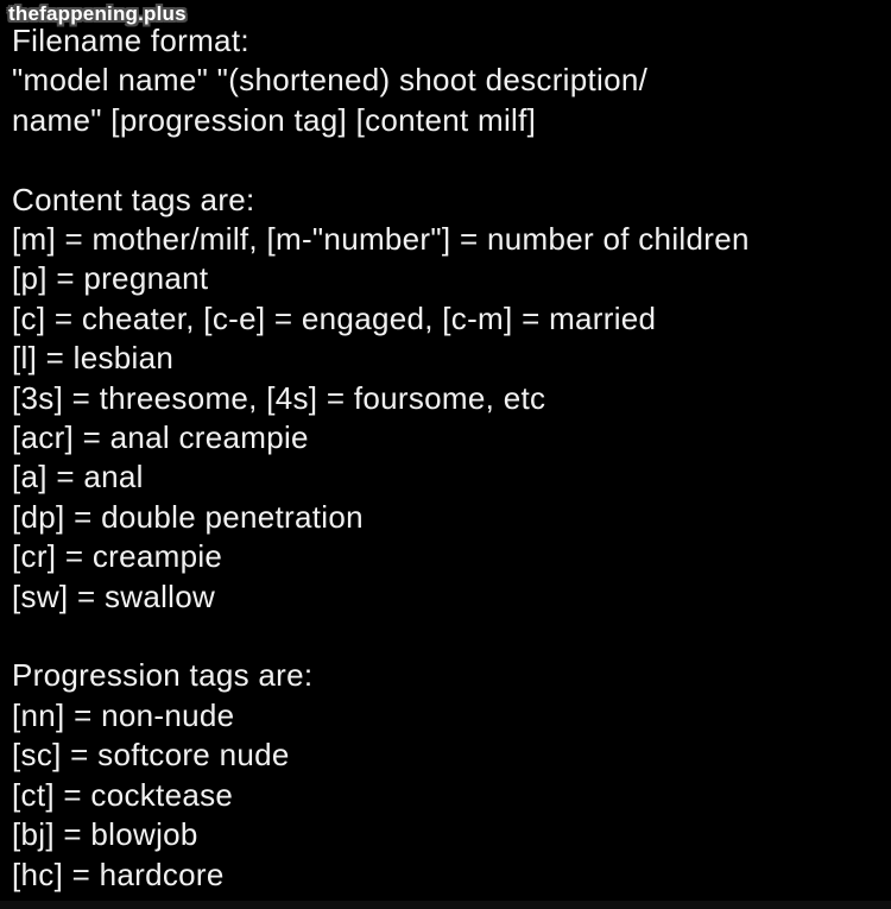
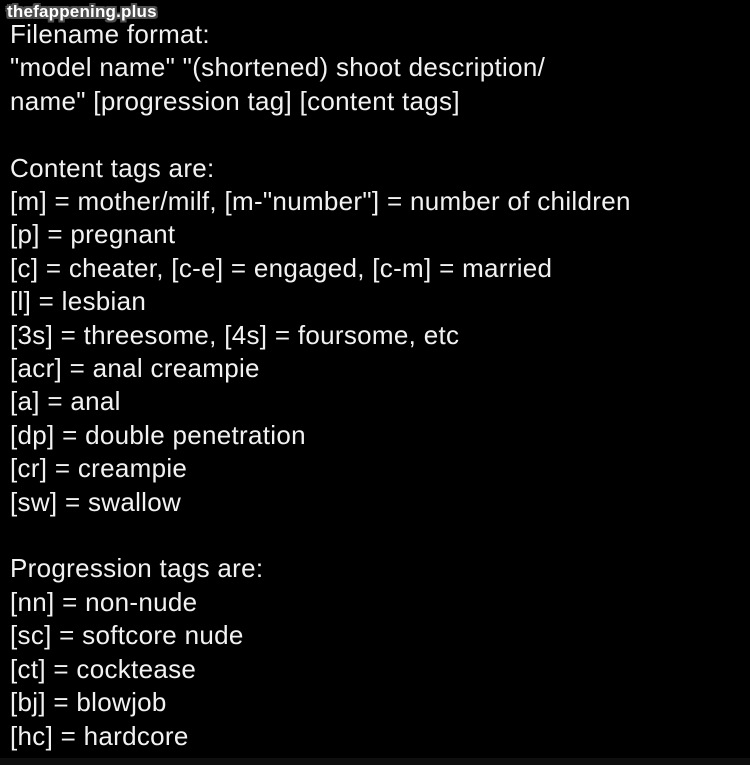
  thefappening.plus
  Filename format:
  "model name" "(shortened) shoot description/
- name" [progression tag] [content milf]
+ name" [progression tag] [content tags]
  Content tags are:
  [m] = mother/milf, [m-"number"] = number of children
  [p] = pregnant
  [c] = cheater, [c-e] = engaged, [c-m] = married
  [l] = lesbian
  [3s] = threesome, [4s] = foursome, etc
  [acr] = anal creampie
  [a] = anal
  [dp] = double penetration
  [cr] = creampie
  [sw] = swallow
  Progression tags are:
  [nn] = non-nude
  [sc] = softcore nude
  [ct] = cocktease
  [bj] = blowjob
  [hc] = hardcore
